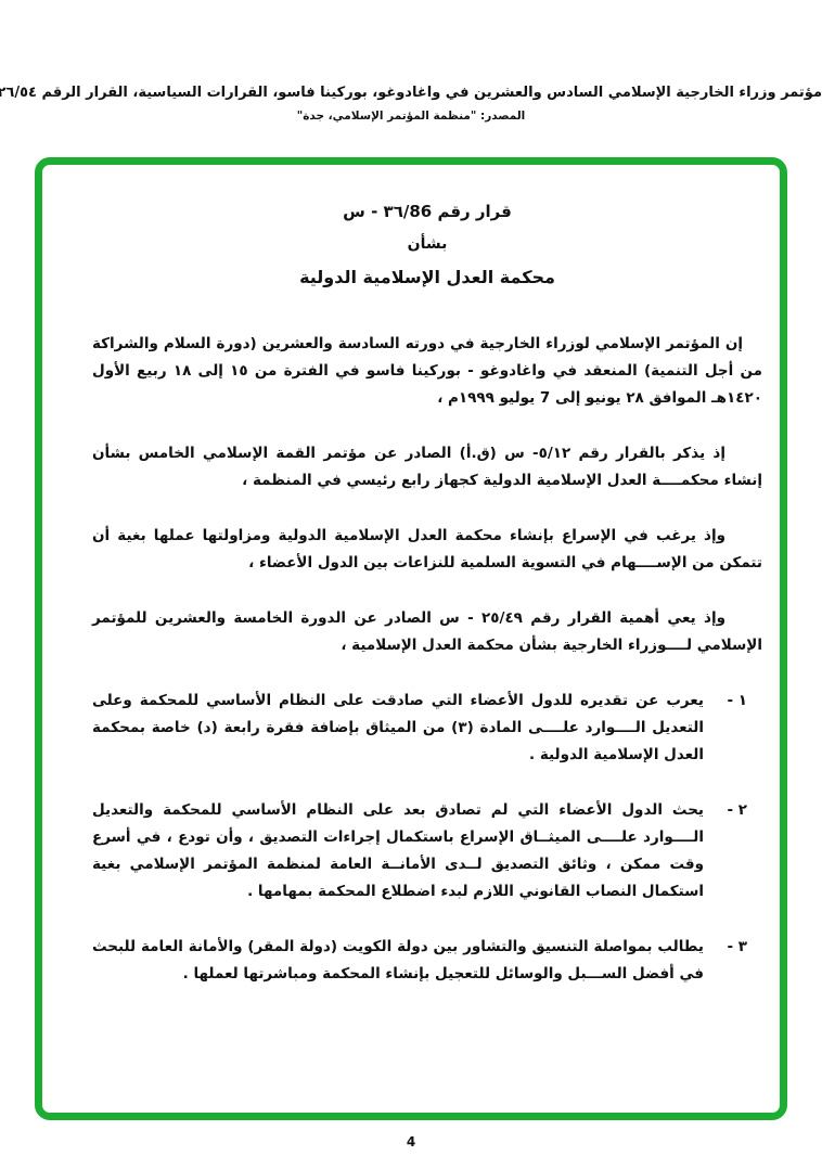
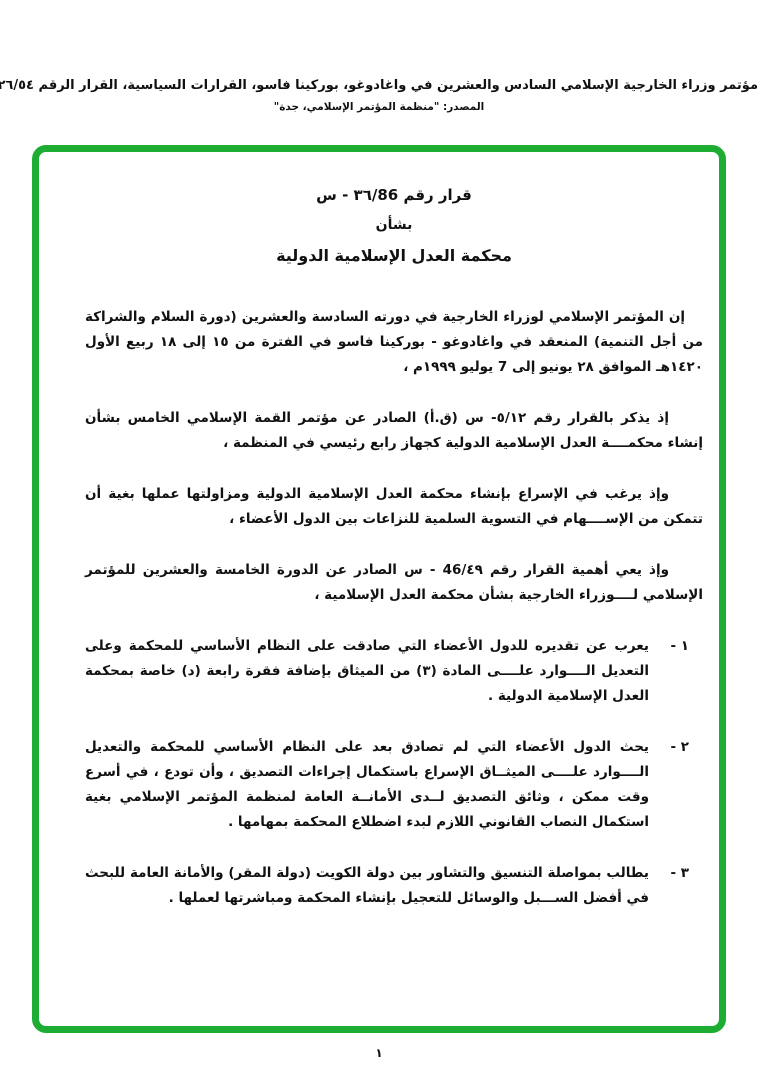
  مؤتمر وزراء الخارجية الإسلامي السادس والعشرين في واغادوغو، بوركينا فاسو، القرارات السياسية، القرار الرقم ٢٦/٥٤
  المصدر: "منظمة المؤتمر الإسلامي، جدة"
  قرار رقم ٣٦/86 - س
  بشأن
  محكمة العدل الإسلامية الدولية
  إن المؤتمر الإسلامي لوزراء الخارجية في دورته السادسة والعشرين (دورة السلام والشراكة من أجل التنمية) المنعقد في واغادوغو - بوركينا فاسو في الفترة من ١٥ إلى ١٨ ربيع الأول ١٤٢٠هـ الموافق ٢٨ يونيو إلى 7 يوليو ١٩٩٩م ،
  إذ يذكر بالقرار رقم ٥/١٢- س (ق.أ) الصادر عن مؤتمر القمة الإسلامي الخامس بشأن إنشاء محكمــــة العدل الإسلامية الدولية كجهاز رابع رئيسي في المنظمة ،
  وإذ يرغب في الإسراع بإنشاء محكمة العدل الإسلامية الدولية ومزاولتها عملها بغية أن تتمكن من الإســــهام في التسوية السلمية للنزاعات بين الدول الأعضاء ،
- وإذ يعي أهمية القرار رقم ٢٥/٤٩ - س الصادر عن الدورة الخامسة والعشرين للمؤتمر الإسلامي لــــوزراء الخارجية بشأن محكمة العدل الإسلامية ،
+ وإذ يعي أهمية القرار رقم 46/٤٩ - س الصادر عن الدورة الخامسة والعشرين للمؤتمر الإسلامي لــــوزراء الخارجية بشأن محكمة العدل الإسلامية ،
  ١ -
  يعرب عن تقديره للدول الأعضاء التي صادقت على النظام الأساسي للمحكمة وعلى التعديل الــــوارد علــــى المادة (٣) من الميثاق بإضافة فقرة رابعة (د) خاصة بمحكمة العدل الإسلامية الدولية .
  ٢ -
  يحث الدول الأعضاء التي لم تصادق بعد على النظام الأساسي للمحكمة والتعديل الــــوارد علــــى الميثــاق الإسراع باستكمال إجراءات التصديق ، وأن تودع ، في أسرع وقت ممكن ، وثائق التصديق لــدى الأمانــة العامة لمنظمة المؤتمر الإسلامي بغية استكمال النصاب القانوني اللازم لبدء اضطلاع المحكمة بمهامها .
  ٣ -
  يطالب بمواصلة التنسيق والتشاور بين دولة الكويت (دولة المقر) والأمانة العامة للبحث في أفضل الســـبل والوسائل للتعجيل بإنشاء المحكمة ومباشرتها لعملها .
- 4
+ ١
